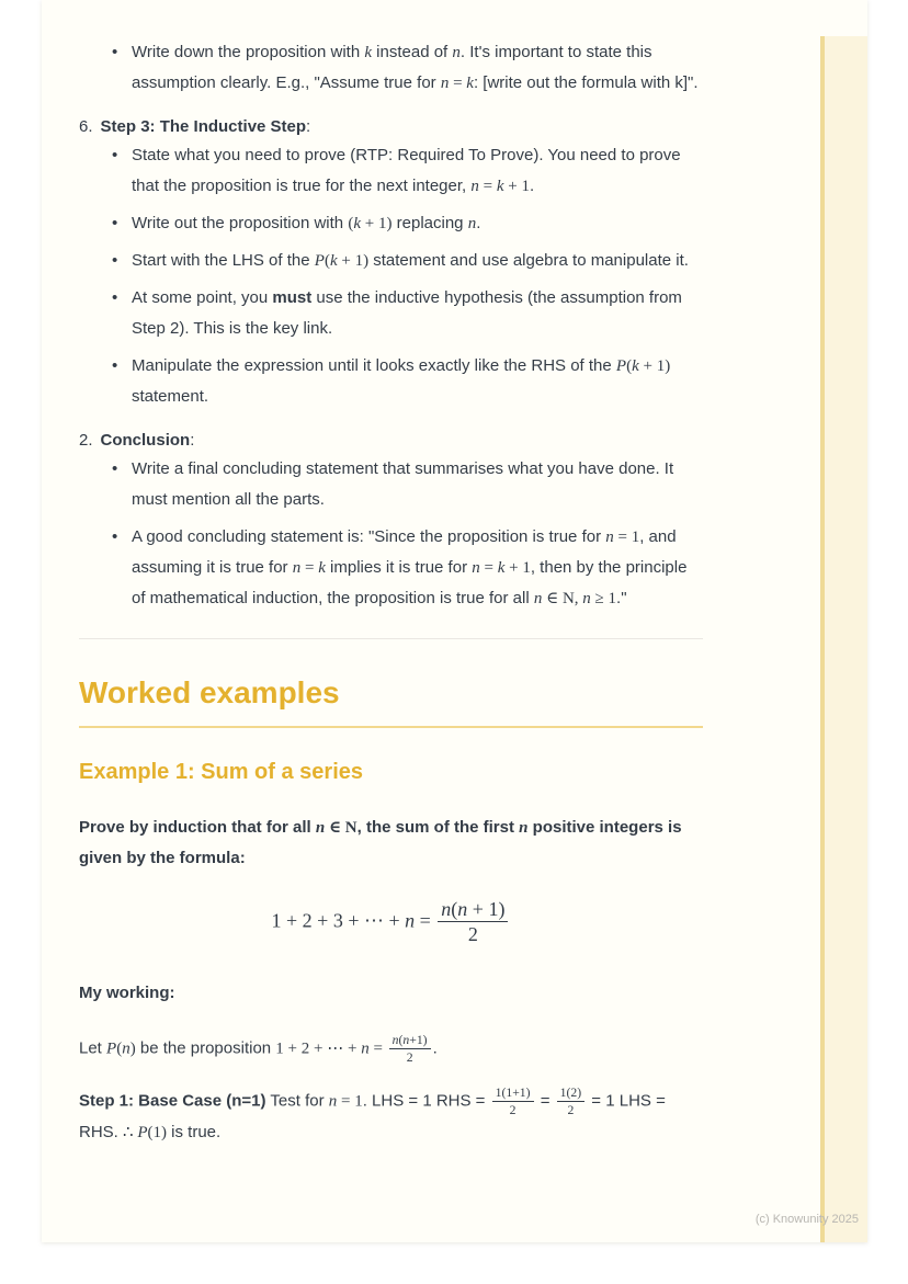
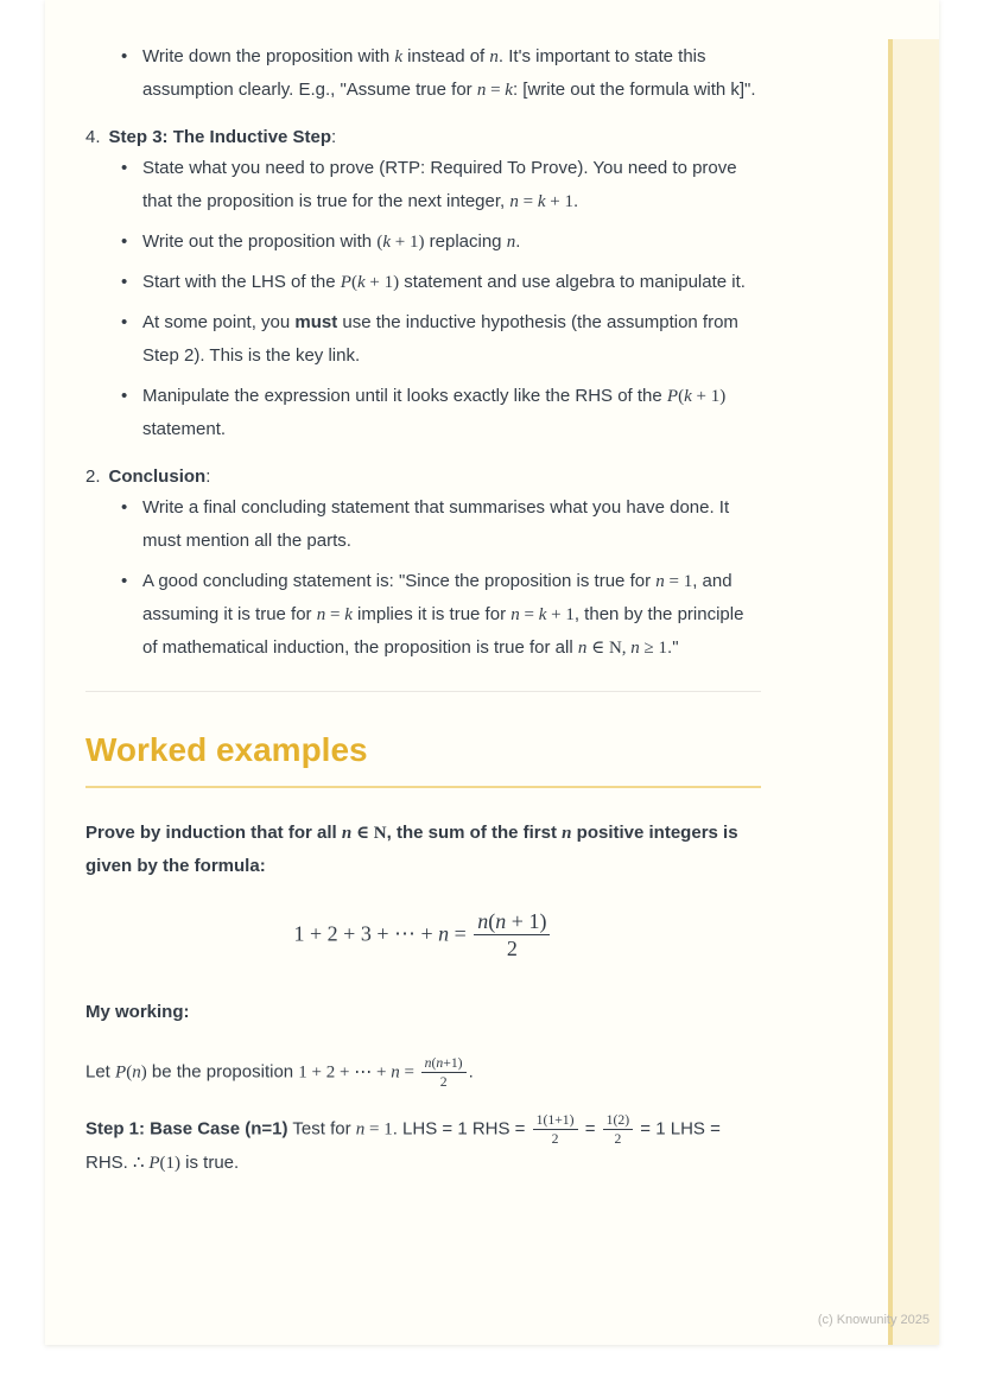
  Write down the proposition with k instead of n. It's important to state this assumption clearly. E.g., "Assume true for n = k: [write out the formula with k]".
- 6. Step 3: The Inductive Step:
+ 4. Step 3: The Inductive Step:
  State what you need to prove (RTP: Required To Prove). You need to prove that the proposition is true for the next integer, n = k + 1.
  Write out the proposition with (k + 1) replacing n.
  Start with the LHS of the P(k + 1) statement and use algebra to manipulate it.
  At some point, you must use the inductive hypothesis (the assumption from Step 2). This is the key link.
  Manipulate the expression until it looks exactly like the RHS of the P(k + 1) statement.
  2. Conclusion:
  Write a final concluding statement that summarises what you have done. It must mention all the parts.
  A good concluding statement is: "Since the proposition is true for n = 1, and assuming it is true for n = k implies it is true for n = k + 1, then by the principle of mathematical induction, the proposition is true for all n ∈ N, n ≥ 1."
  Worked examples
- Example 1: Sum of a series
  Prove by induction that for all n ∈ N, the sum of the first n positive integers is given by the formula:
  1 + 2 + 3 + ⋯ + n =
  n(n + 1)
  2
  My working:
  Let P(n) be the proposition 1 + 2 + ⋯ + n =
  n(n+1)
  2
  .
  Step 1: Base Case (n=1) Test for n = 1. LHS = 1 RHS =
  1(1+1)
  2
  =
  1(2)
  2
  = 1 LHS = RHS. ∴ P(1) is true.
  (c) Knowunity 2025
